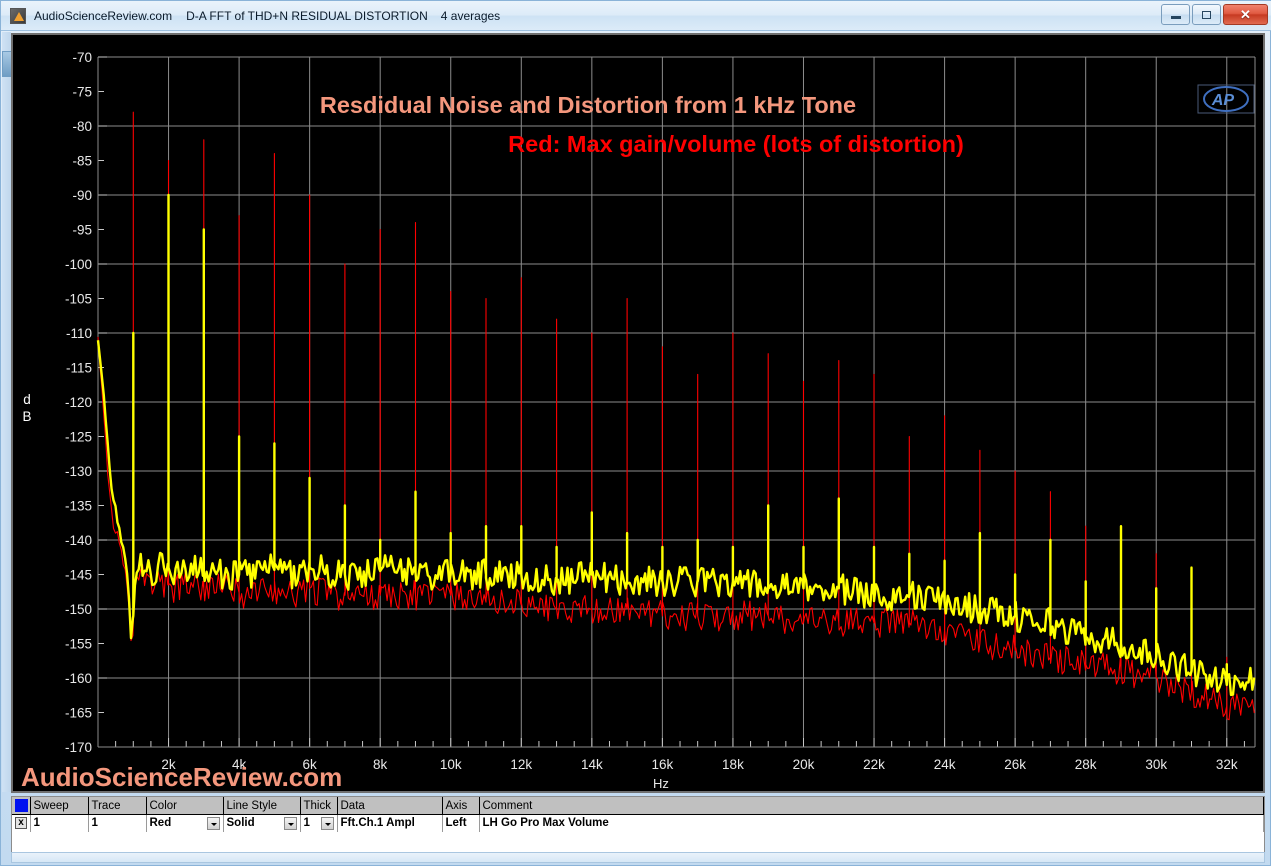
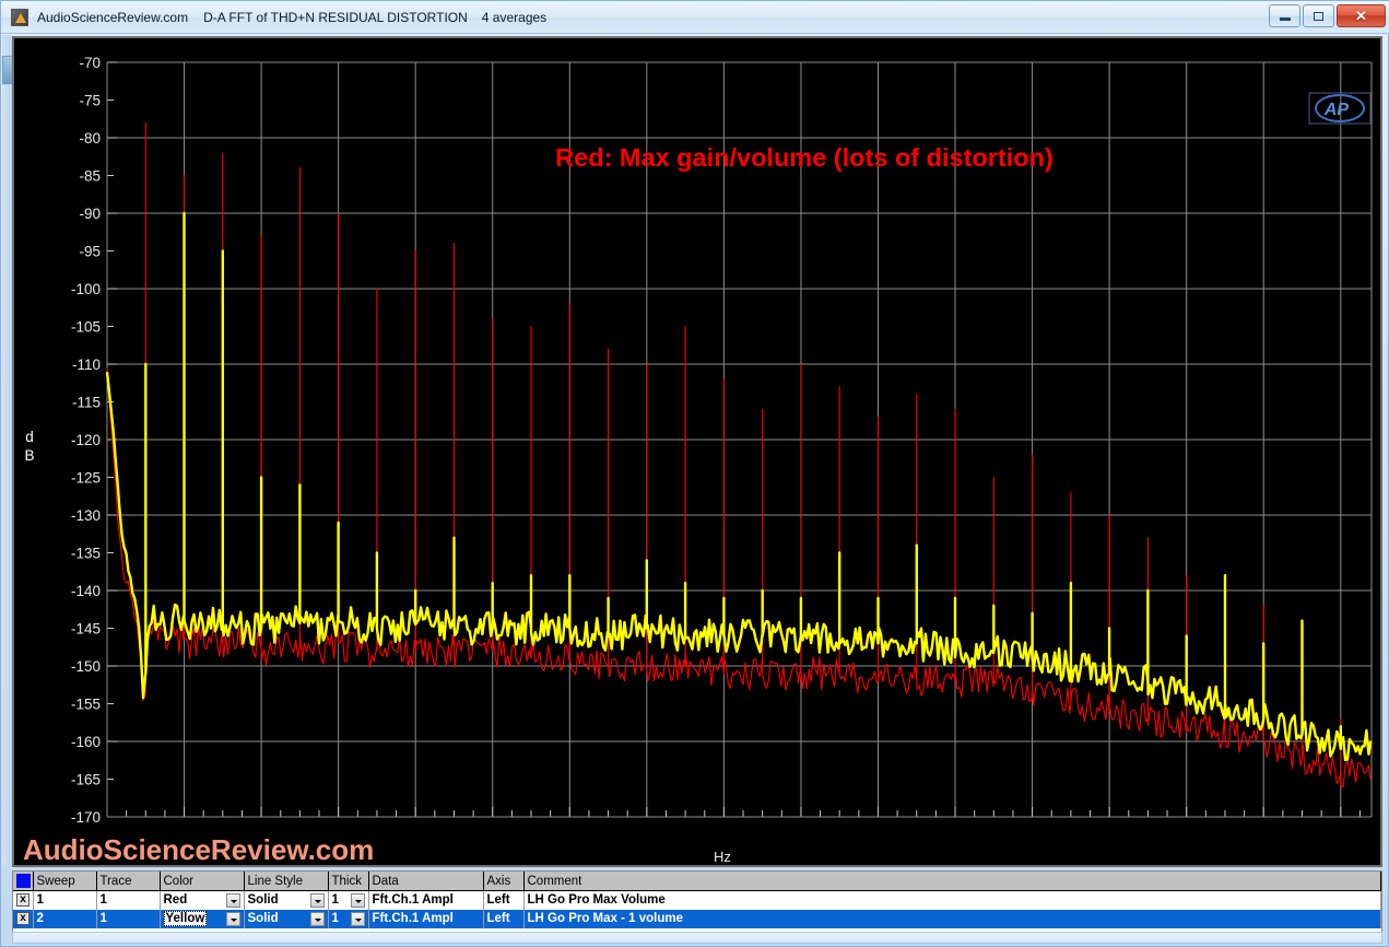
  AudioScienceReview.com
  D-A FFT of THD+N RESIDUAL DISTORTION
  4 averages
  ✕
  -70
  -75
  -80
  -85
  -90
  -95
  -100
  -105
  -110
  -115
  -120
  -125
  -130
  -135
  -140
  -145
  -150
  -155
  -160
  -165
  -170
- 2k
- 4k
- 6k
- 8k
- 10k
- 12k
- 14k
- 16k
- 18k
- 20k
- 22k
- 24k
- 26k
- 28k
- 30k
- 32k
- Resdidual Noise and Distortion from 1 kHz Tone
  Red: Max gain/volume (lots of distortion)
  d
  B
  Hz
  AP
  AudioScienceReview.com
  	Sweep	Trace	Color	Line Style	Thick	Data	Axis	Comment
  x	1	1	Red	Solid	1	Fft.Ch.1 Ampl	Left	LH Go Pro Max Volume
+ x	2	1	Yellow	Solid	1	Fft.Ch.1 Ampl	Left	LH Go Pro Max - 1 volume
